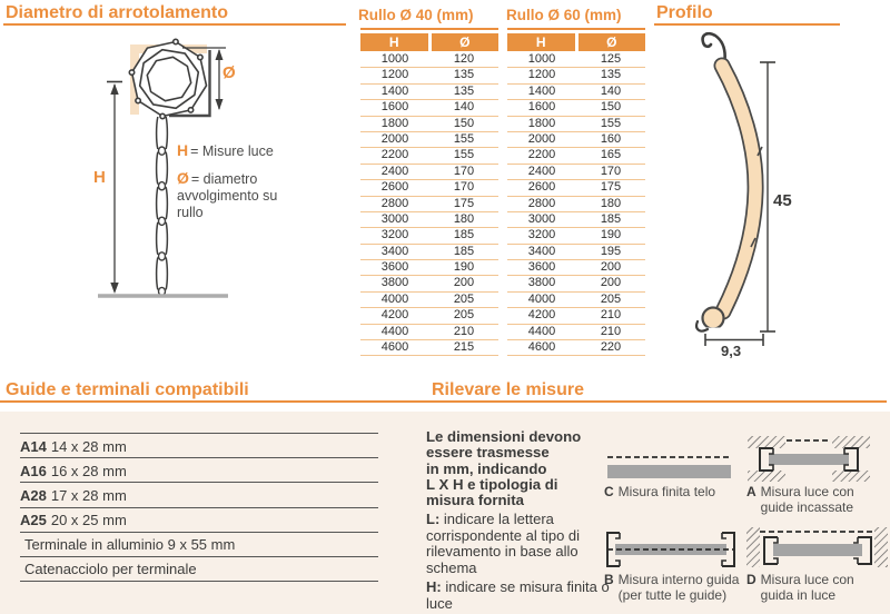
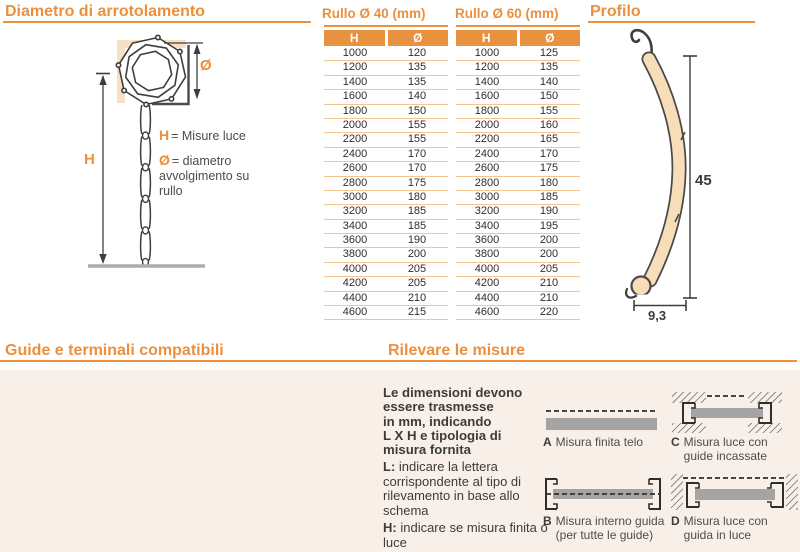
  Diametro di arrotolamento
  H
  Ø
  H = Misure luce
  Ø = diametro avvolgimento su rullo
  Rullo Ø 40 (mm)
  H
  Ø
  1000
  120
  1200
  135
  1400
  135
  1600
  140
  1800
  150
  2000
  155
  2200
  155
  2400
  170
  2600
  170
  2800
  175
  3000
  180
  3200
  185
  3400
  185
  3600
  190
  3800
  200
  4000
  205
  4200
  205
  4400
  210
  4600
  215
  Rullo Ø 60 (mm)
  H
  Ø
  1000
  125
  1200
  135
  1400
  140
  1600
  150
  1800
  155
  2000
  160
  2200
  165
  2400
  170
  2600
  175
  2800
  180
  3000
  185
  3200
  190
  3400
  195
  3600
  200
  3800
  200
  4000
  205
  4200
  210
  4400
  210
  4600
  220
  Profilo
  45
  9,3
  Guide e terminali compatibili
  Rilevare le misure
- A14 14 x 28 mm
- A16 16 x 28 mm
- A28 17 x 28 mm
- A25 20 x 25 mm
- Terminale in alluminio 9 x 55 mm
- Catenacciolo per terminale
  Le dimensioni devono
  essere trasmesse
  in mm, indicando
  L X H e tipologia di
  misura fornita
  L: indicare la lettera corrispondente al tipo di rilevamento in base allo schema
  H: indicare se misura finita o luce
- C
+ A
  Misura finita telo
  B
  Misura interno guida (per tutte le guide)
- A
+ C
  Misura luce con guide incassate
  D
  Misura luce con guida in luce
